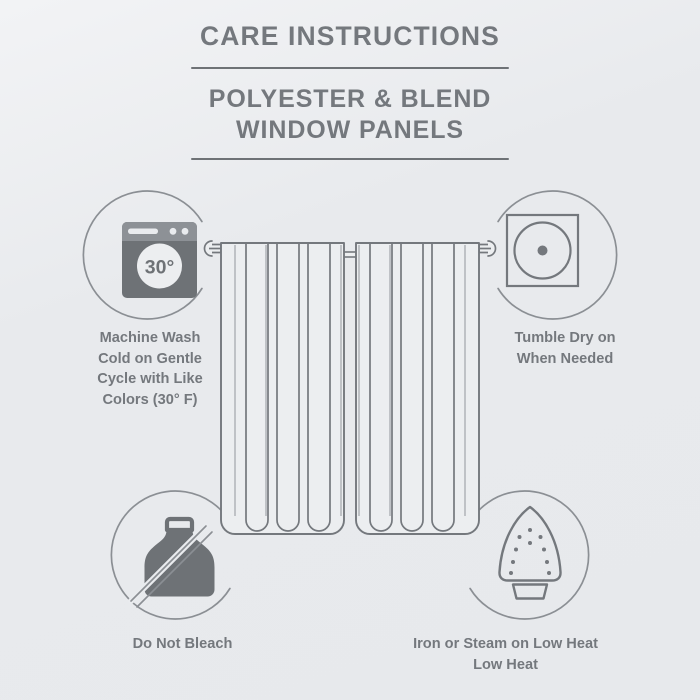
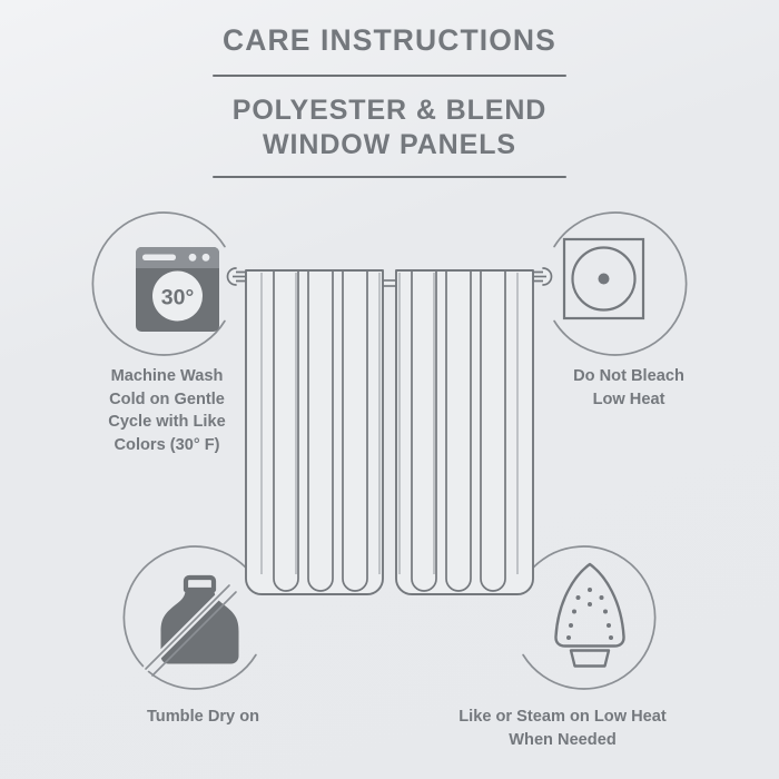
  CARE INSTRUCTIONS
  POLYESTER & BLEND
  WINDOW PANELS
  30°
  Machine Wash
  Cold on Gentle
  Cycle with Like
  Colors (30° F)
- Tumble Dry on
+ Do Not Bleach
- When Needed
+ Low Heat
- Do Not Bleach
+ Tumble Dry on
- Iron or Steam on Low Heat
+ Like or Steam on Low Heat
- Low Heat
+ When Needed
